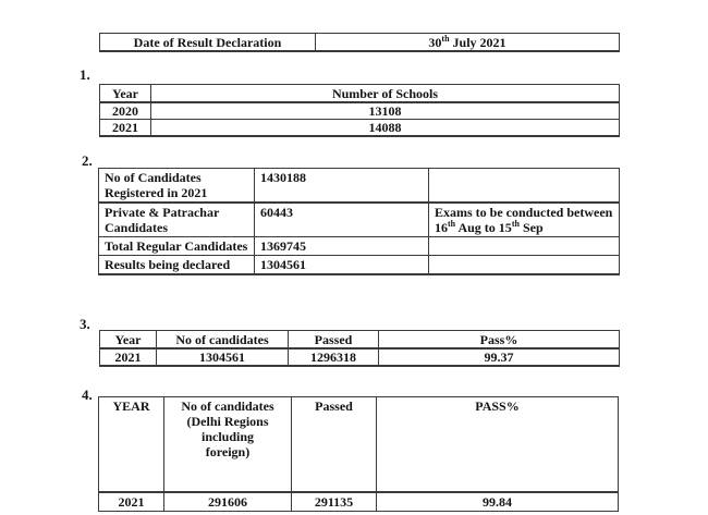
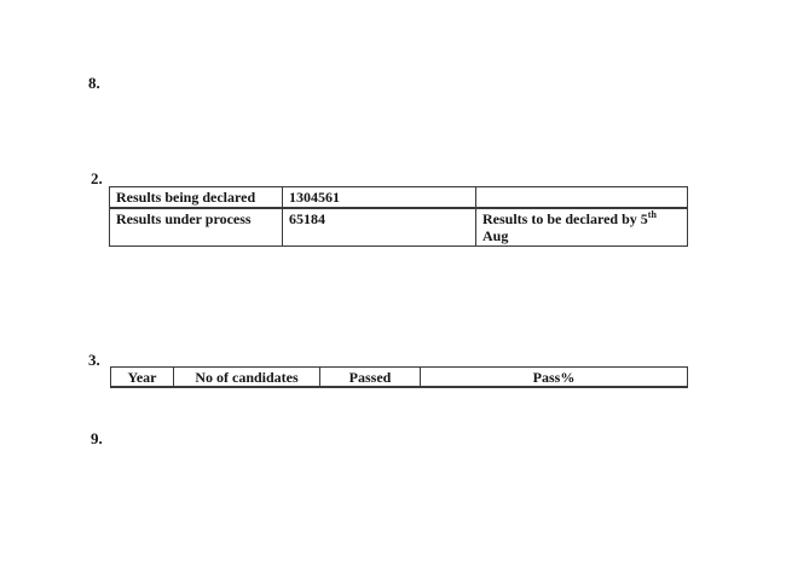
- Date of Result Declaration	30th July 2021
- 1.
+ 8.
- Year	Number of Schools
- 2020	13108
- 2021	14088
  2.
- No of Candidates Registered in 2021	1430188
- Private & Patrachar Candidates	60443	Exams to be conducted between 16th Aug to 15th Sep
- Total Regular Candidates	1369745
  Results being declared	1304561
+ Results under process	65184	Results to be declared by 5th Aug
  3.
  Year	No of candidates	Passed	Pass%
- 2021	1304561	1296318	99.37
- 4.
+ 9.
- YEAR	No of candidates (Delhi Regions including foreign)	Passed	PASS%
- 2021	291606	291135	99.84
